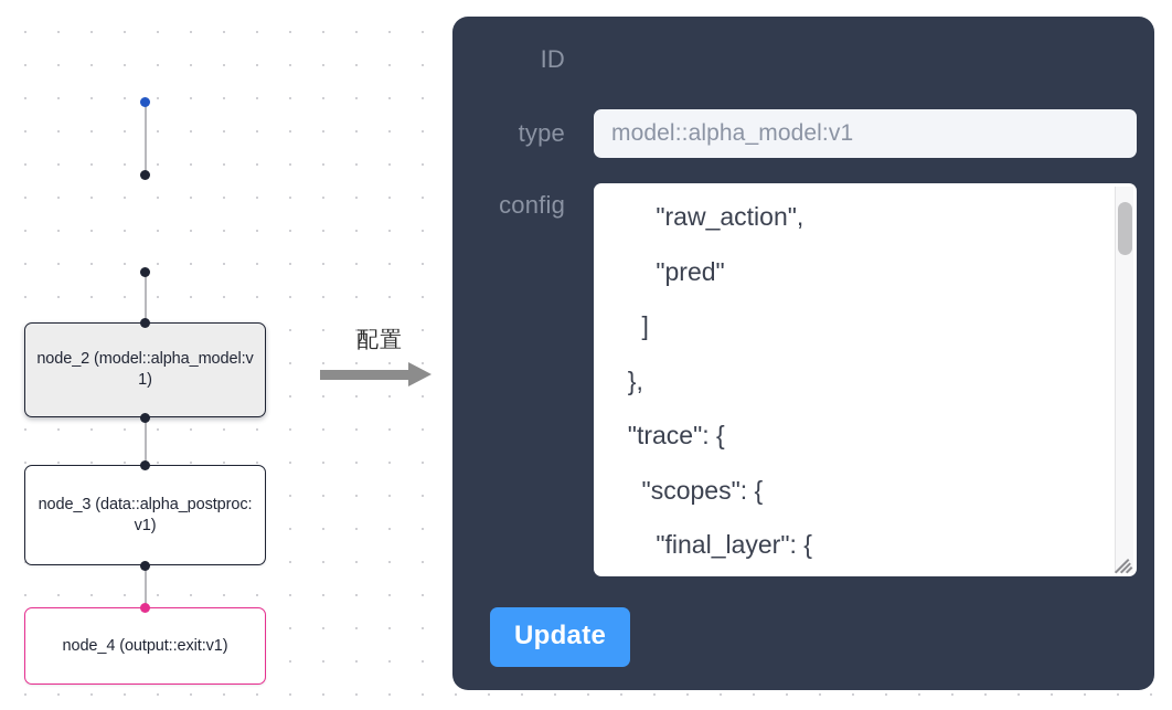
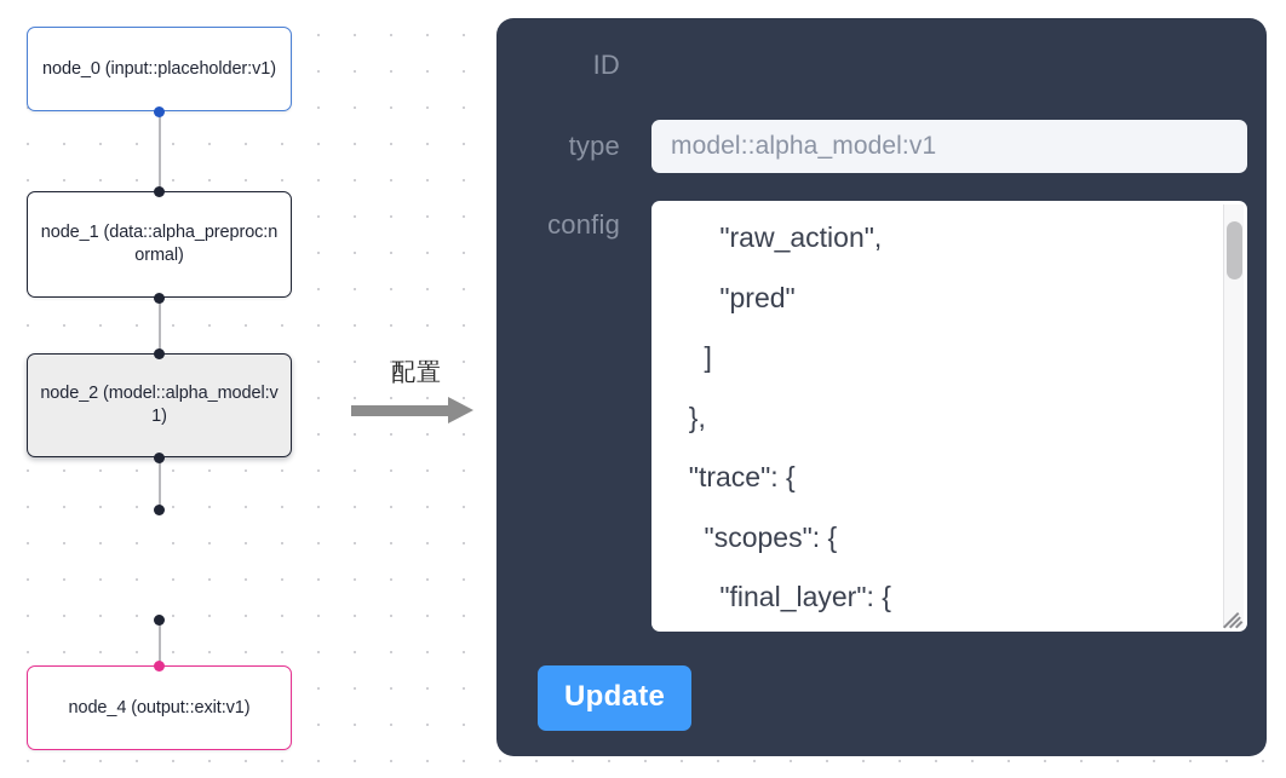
+ node_0 (input::placeholder:v1)
+ node_1 (data::alpha_preproc:normal)
  node_2 (model::alpha_model:v1)
- node_3 (data::alpha_postproc:v1)
  node_4 (output::exit:v1)
  配置
  ID
  type
  model::alpha_model:v1
  config
  "raw_action",
  "pred"
  ]
  },
  "trace": {
  "scopes": {
  "final_layer": {
  Update
